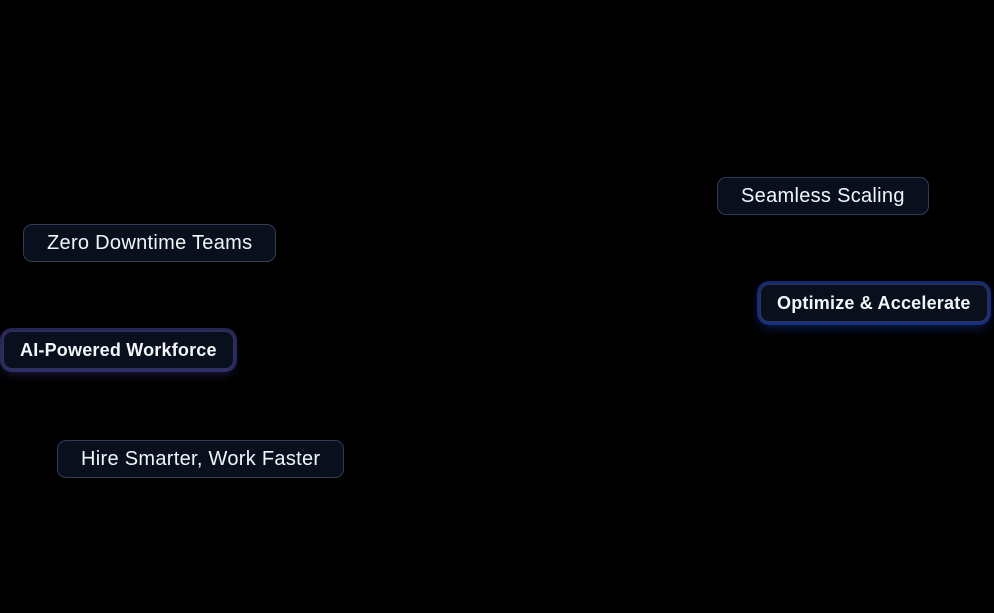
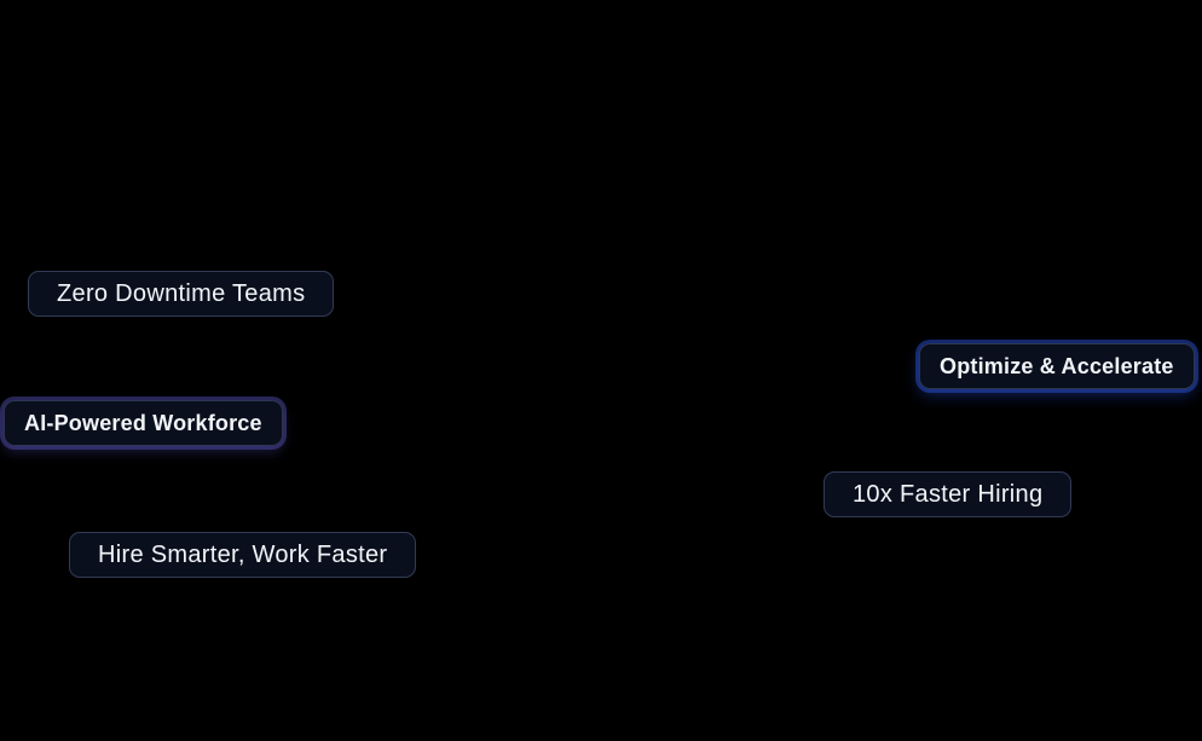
- Seamless Scaling
  Zero Downtime Teams
  Optimize & Accelerate
  AI-Powered Workforce
+ 10x Faster Hiring
  Hire Smarter, Work Faster
